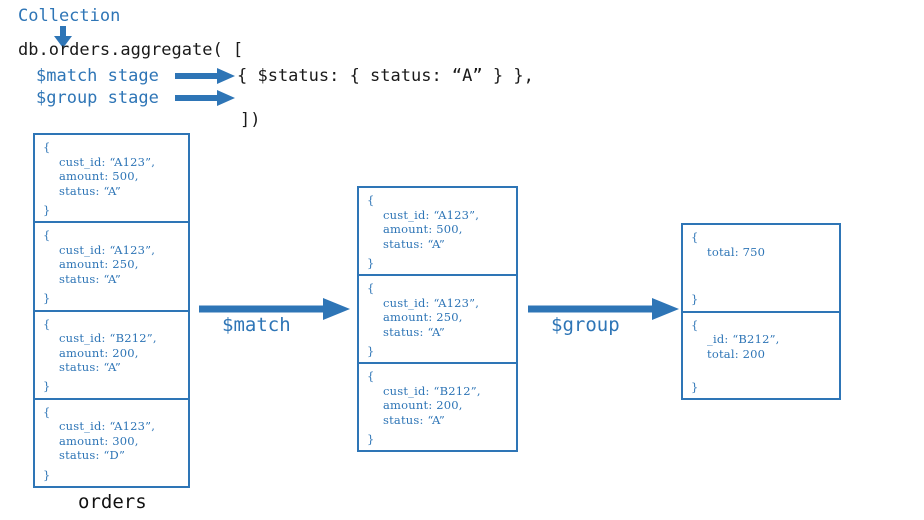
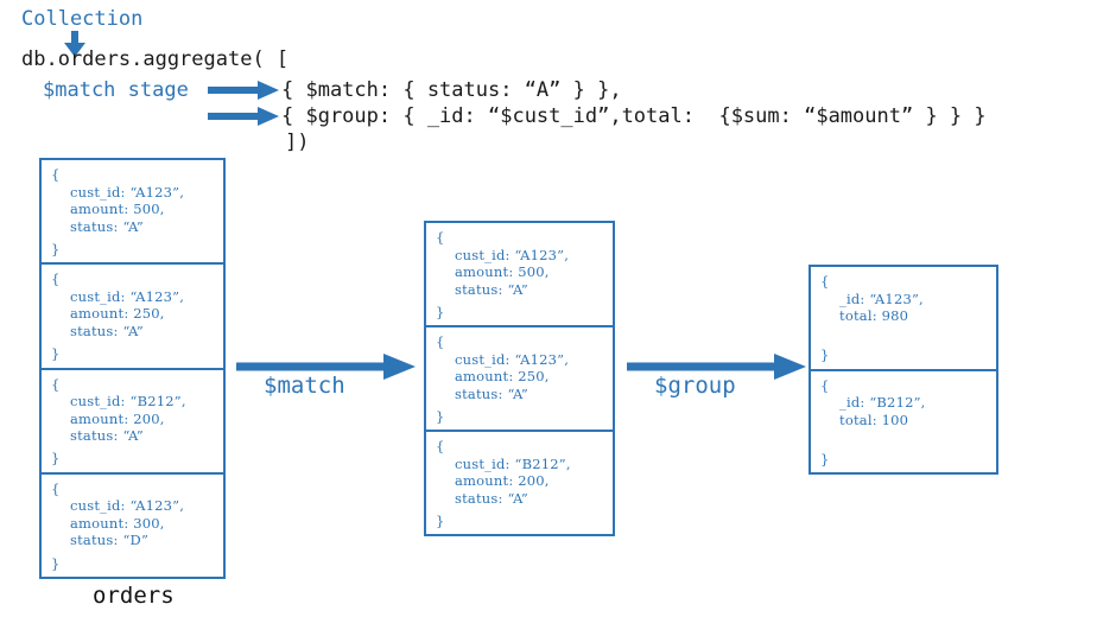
  Collection
  db.orders.aggregate( [
  $match stage
- $group stage
- { $status: { status: “A” } },
+ { $match: { status: “A” } },
+ { $group: { _id: “$cust_id”,total: {$sum: “$amount” } } }
  ])
  $match
  $group
  {
  cust_id: “A123”,
  amount: 500,
  status: “A”
  }
  {
  cust_id: “A123”,
  amount: 250,
  status: “A”
  }
  {
  cust_id: “B212”,
  amount: 200,
  status: “A”
  }
  {
  cust_id: “A123”,
  amount: 300,
  status: “D”
  }
  orders
  {
  cust_id: “A123”,
  amount: 500,
  status: “A”
  }
  {
  cust_id: “A123”,
  amount: 250,
  status: “A”
  }
  {
  cust_id: “B212”,
  amount: 200,
  status: “A”
  }
  {
+ _id: “A123”,
- total: 750
+ total: 980
  }
  {
  _id: “B212”,
- total: 200
+ total: 100
  }
